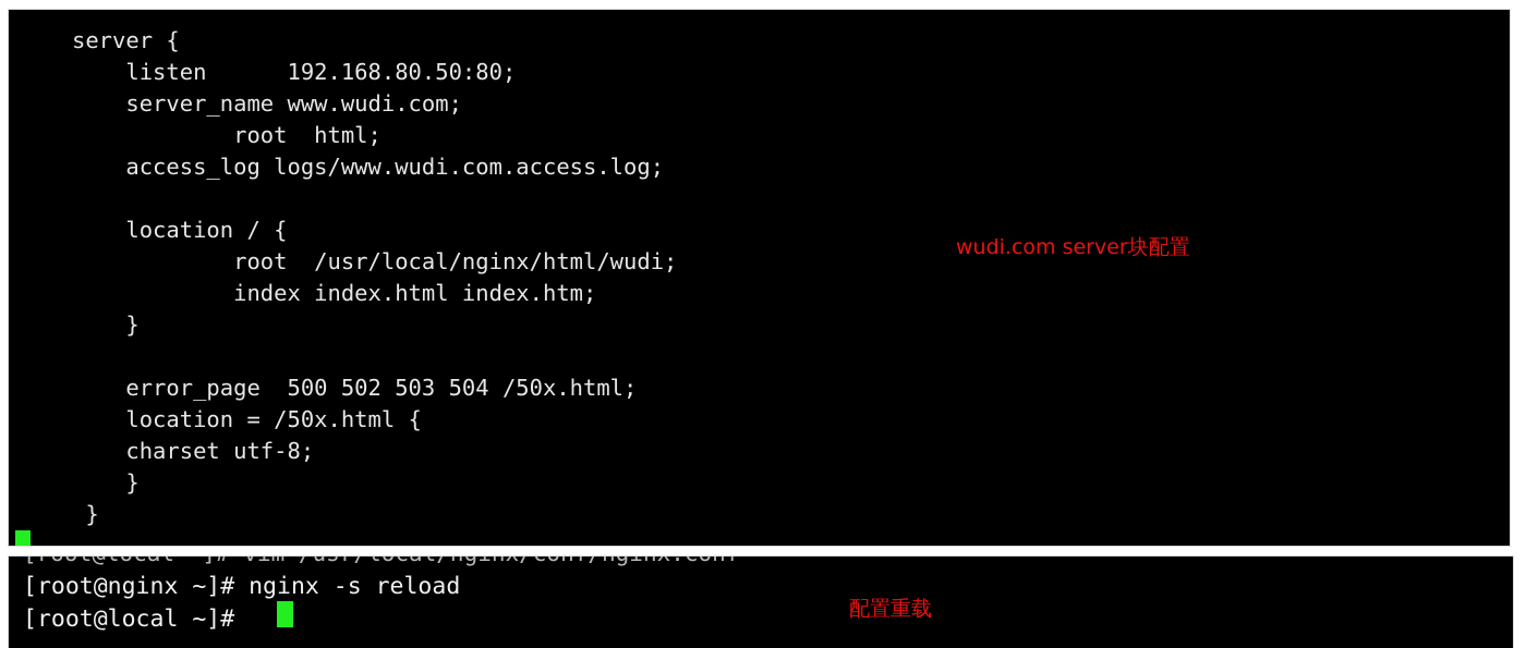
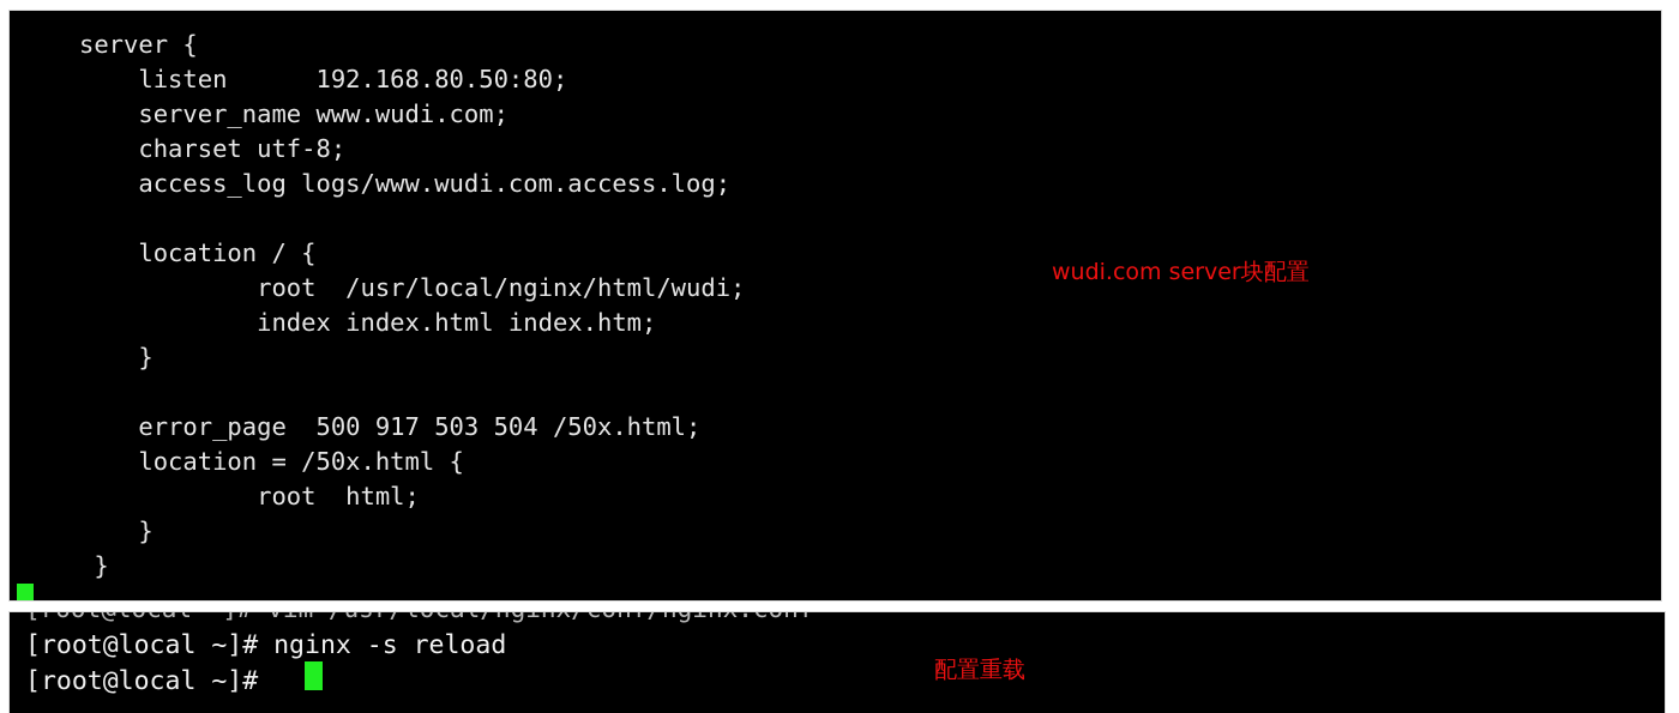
  server {
  listen 192.168.80.50:80;
  server_name www.wudi.com;
- root html;
+ charset utf-8;
  access_log logs/www.wudi.com.access.log;
  location / {
  root /usr/local/nginx/html/wudi;
  index index.html index.htm;
  }
- error_page 500 502 503 504 /50x.html;
+ error_page 500 917 503 504 /50x.html;
  location = /50x.html {
- charset utf-8;
+ root html;
  }
  }
  wudi.com server块配置
- [root@nginx ~]# nginx -s reload
+ [root@local ~]# nginx -s reload
  [root@local ~]#
  配置重载
